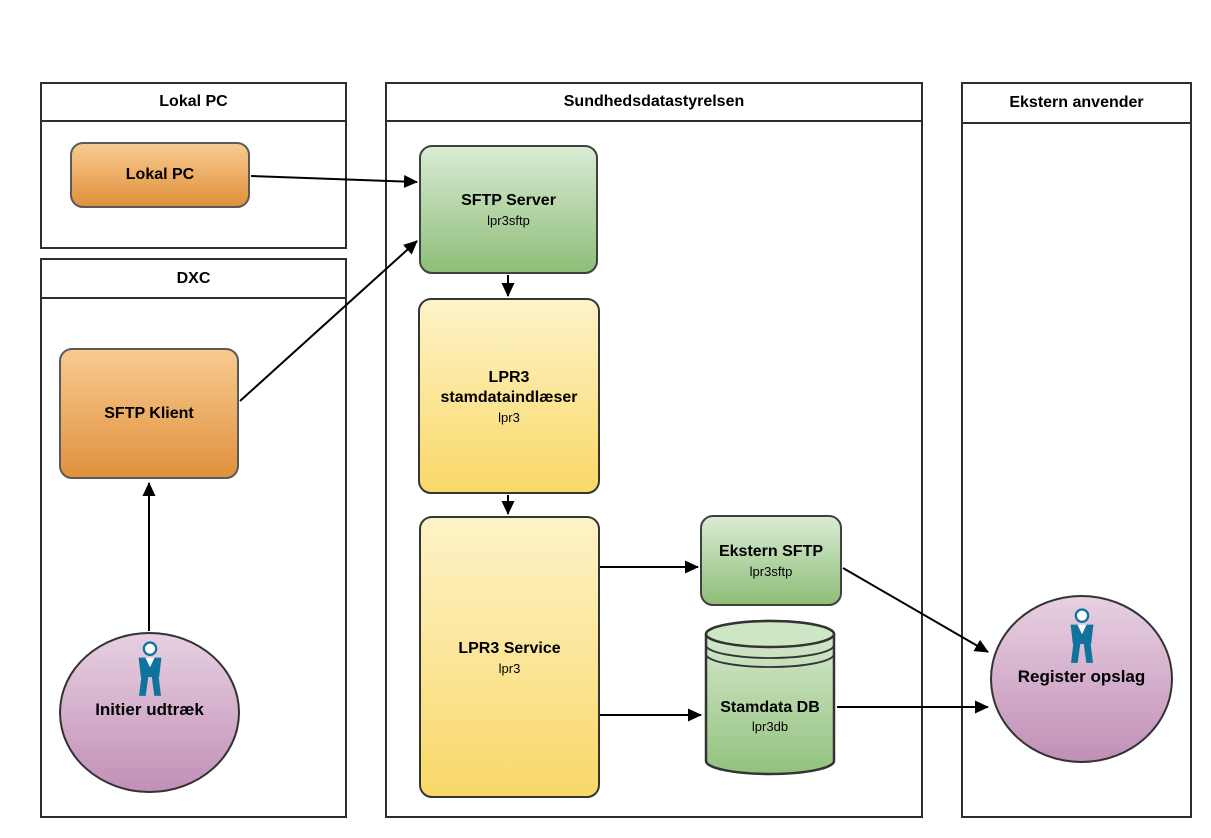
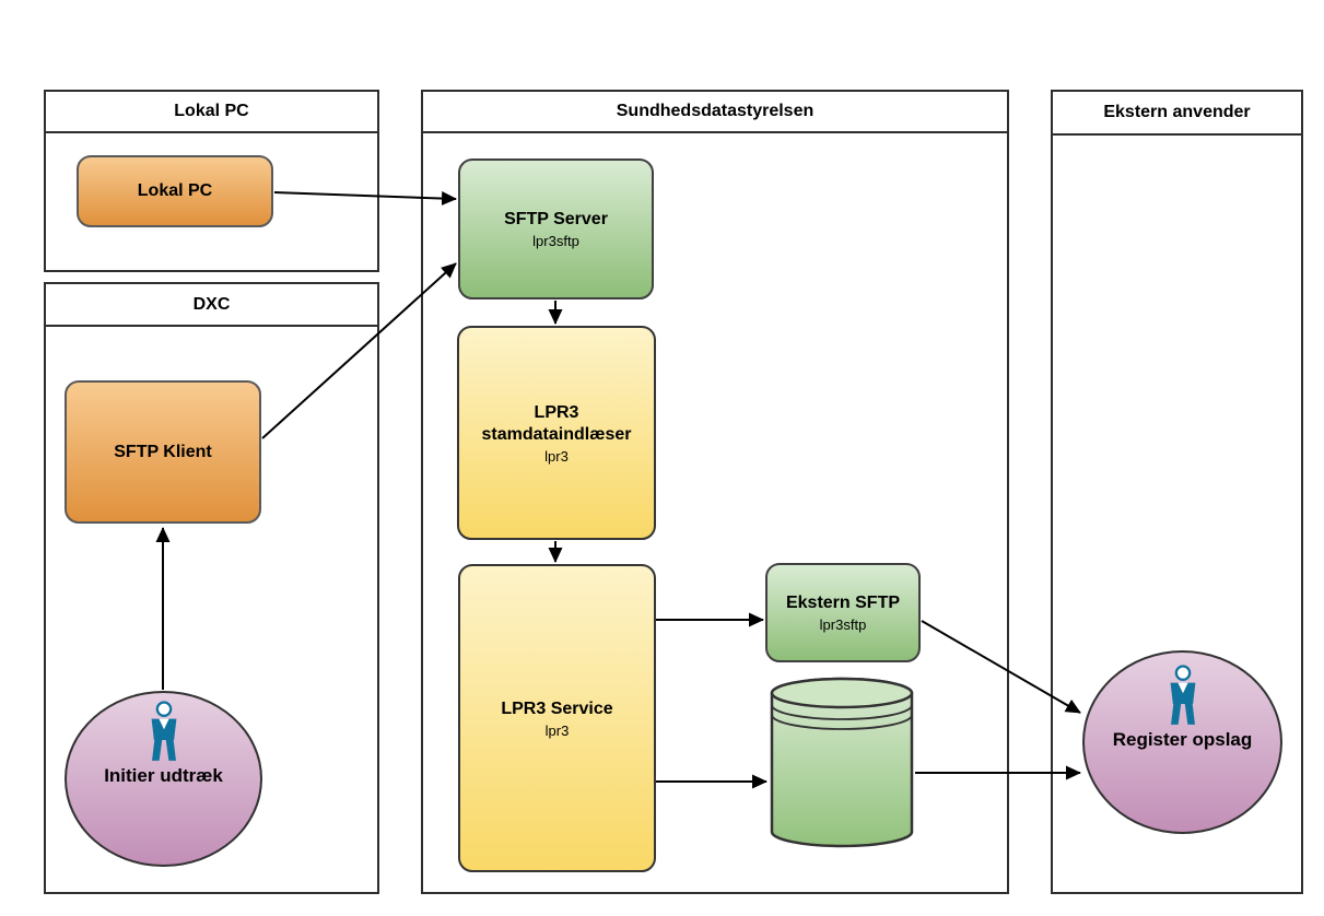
  Lokal PC
  DXC
  Sundhedsdatastyrelsen
  Ekstern anvender
  Lokal PC
  SFTP Klient
  SFTP Server
  lpr3sftp
  LPR3 stamdataindlæser
  lpr3
  LPR3 Service
  lpr3
  Ekstern SFTP
  lpr3sftp
- Stamdata DB
- lpr3db
  Initier udtræk
  Register opslag
